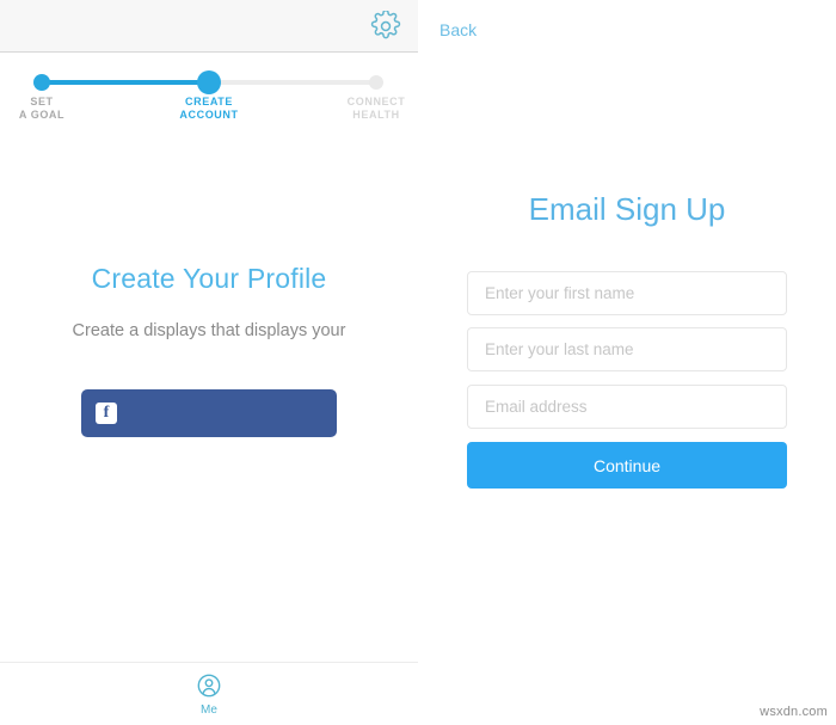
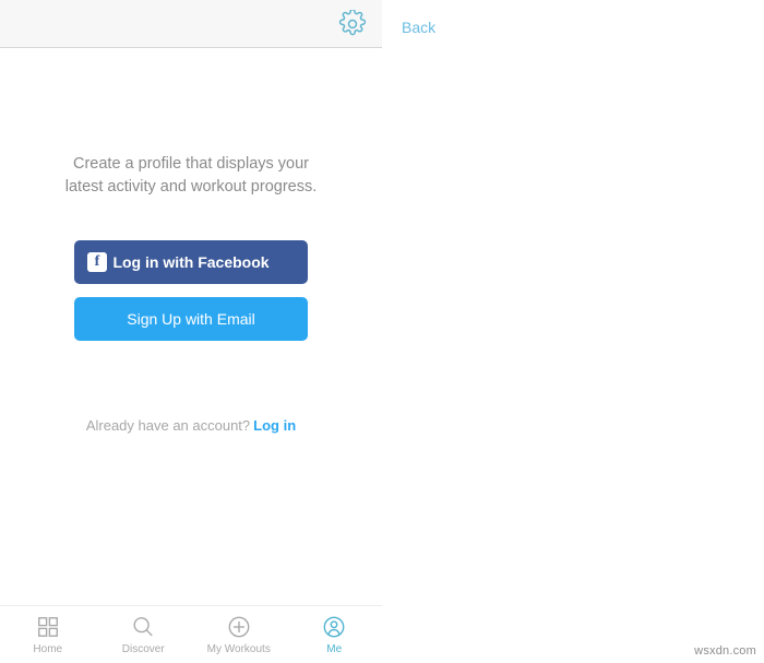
- SET
- A GOAL
- CREATE
- ACCOUNT
- CONNECT
- HEALTH
- Create Your Profile
- Create a displays that displays your
+ Create a profile that displays your
+ latest activity and workout progress.
  f
+ Log in with Facebook
+ Sign Up with Email
+ Already have an account? Log in
+ Home
+ Discover
+ My Workouts
  Me
  Back
- Email Sign Up
- Enter your first name
- Enter your last name
- Email address
- Continue
  wsxdn.com
